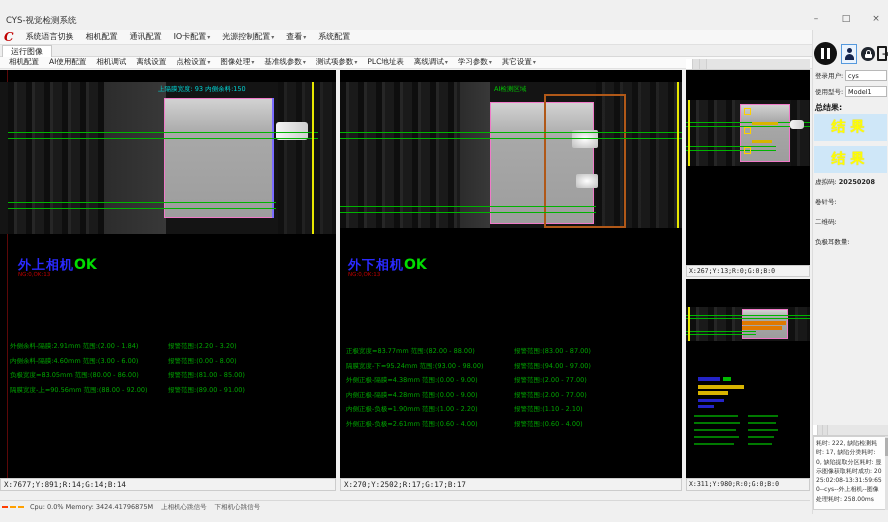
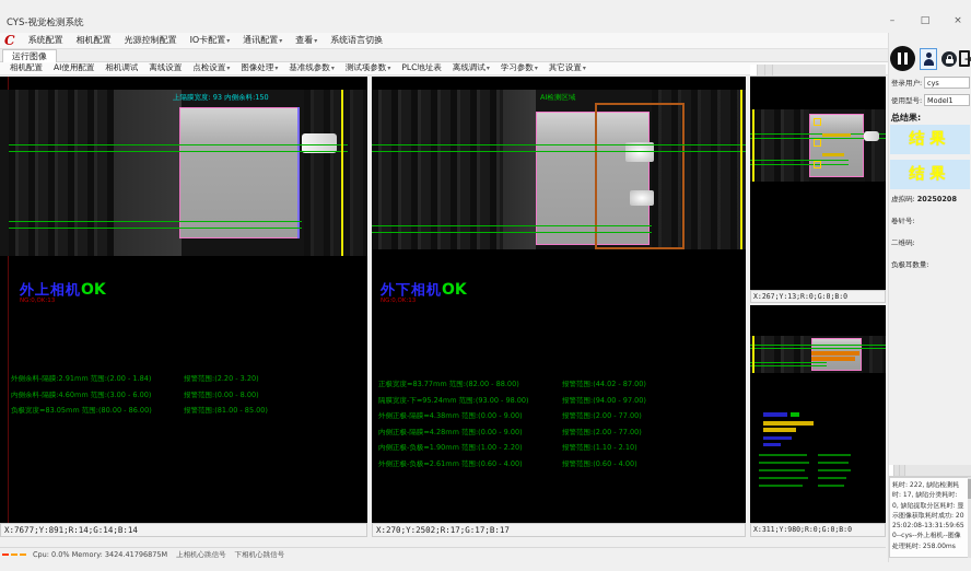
  CYS-视觉检测系统
  –
  □
  ×
  C
- 系统语言切换
+ 系统配置
  相机配置
- 通讯配置
+ 光源控制配置
  IO卡配置
- 光源控制配置
+ 通讯配置
- 系统配置
+ 系统语言切换
  运行图像
  相机配置
  AI使用配置
  相机调试
  离线设置
  点检设置
  图像处理
  基准线参数
  测试项参数
  PLC地址表
  离线调试
  学习参数
  其它设置
  上隔膜宽度: 93 内侧余料:150
  外上相机OK
  外侧余料-隔膜:2.91mm 范围:(2.00 - 1.84)
  报警范围:(2.20 - 3.20)
  内侧余料-隔膜:4.60mm 范围:(3.00 - 6.00)
  报警范围:(0.00 - 8.00)
  负极宽度=83.05mm 范围:(80.00 - 86.00)
  报警范围:(81.00 - 85.00)
- 隔膜宽度-上=90.56mm 范围:(88.00 - 92.00)
- 报警范围:(89.00 - 91.00)
  X:7677;Y:891;R:14;G:14;B:14
  AI检测区域
  外下相机OK
  正极宽度=83.77mm 范围:(82.00 - 88.00)
- 报警范围:(83.00 - 87.00)
+ 报警范围:(44.02 - 87.00)
  隔膜宽度-下=95.24mm 范围:(93.00 - 98.00)
  报警范围:(94.00 - 97.00)
  外侧正极-隔膜=4.38mm 范围:(0.00 - 9.00)
  报警范围:(2.00 - 77.00)
  内侧正极-隔膜=4.28mm 范围:(0.00 - 9.00)
  报警范围:(2.00 - 77.00)
  内侧正极-负极=1.90mm 范围:(1.00 - 2.20)
  报警范围:(1.10 - 2.10)
  外侧正极-负极=2.61mm 范围:(0.60 - 4.00)
  报警范围:(0.60 - 4.00)
  X:270;Y:2502;R:17;G:17;B:17
  X:267;Y:13;R:0;G:0;B:0
  X:311;Y:980;R:0;G:0;B:0
  →
  登录用户:
  cys
  使用型号:
  Model1
  总结果:
  结果
  结果
  虚拟码: 20250208
  卷针号:
  二维码:
  负极耳数量:
  Cpu: 0.0% Memory: 3424.41796875M
  上相机心跳信号
  下相机心跳信号
